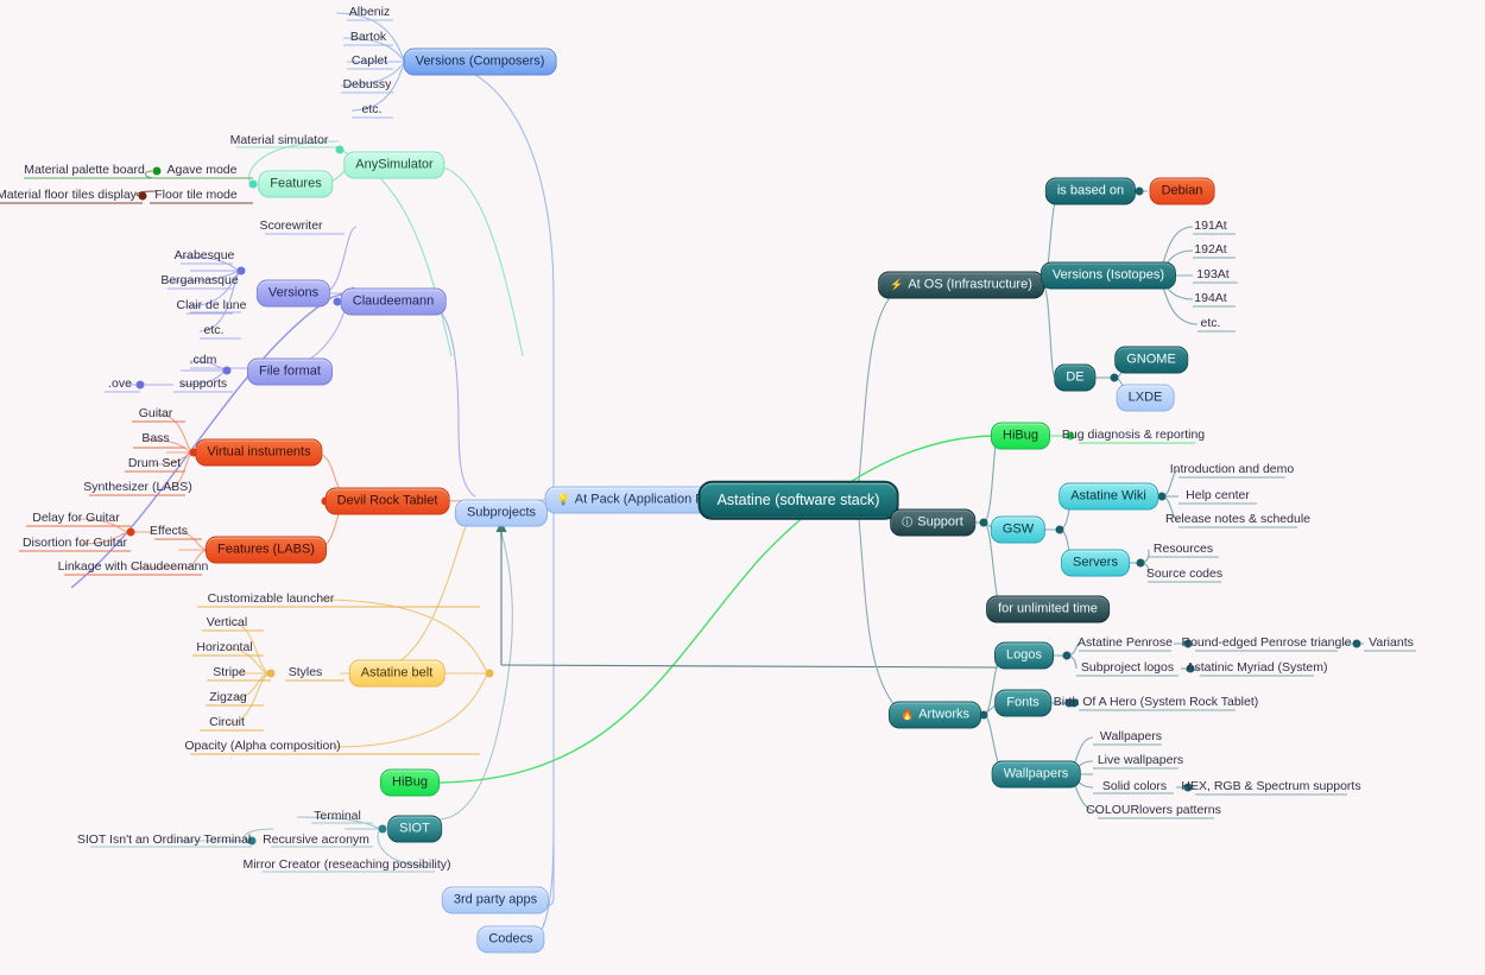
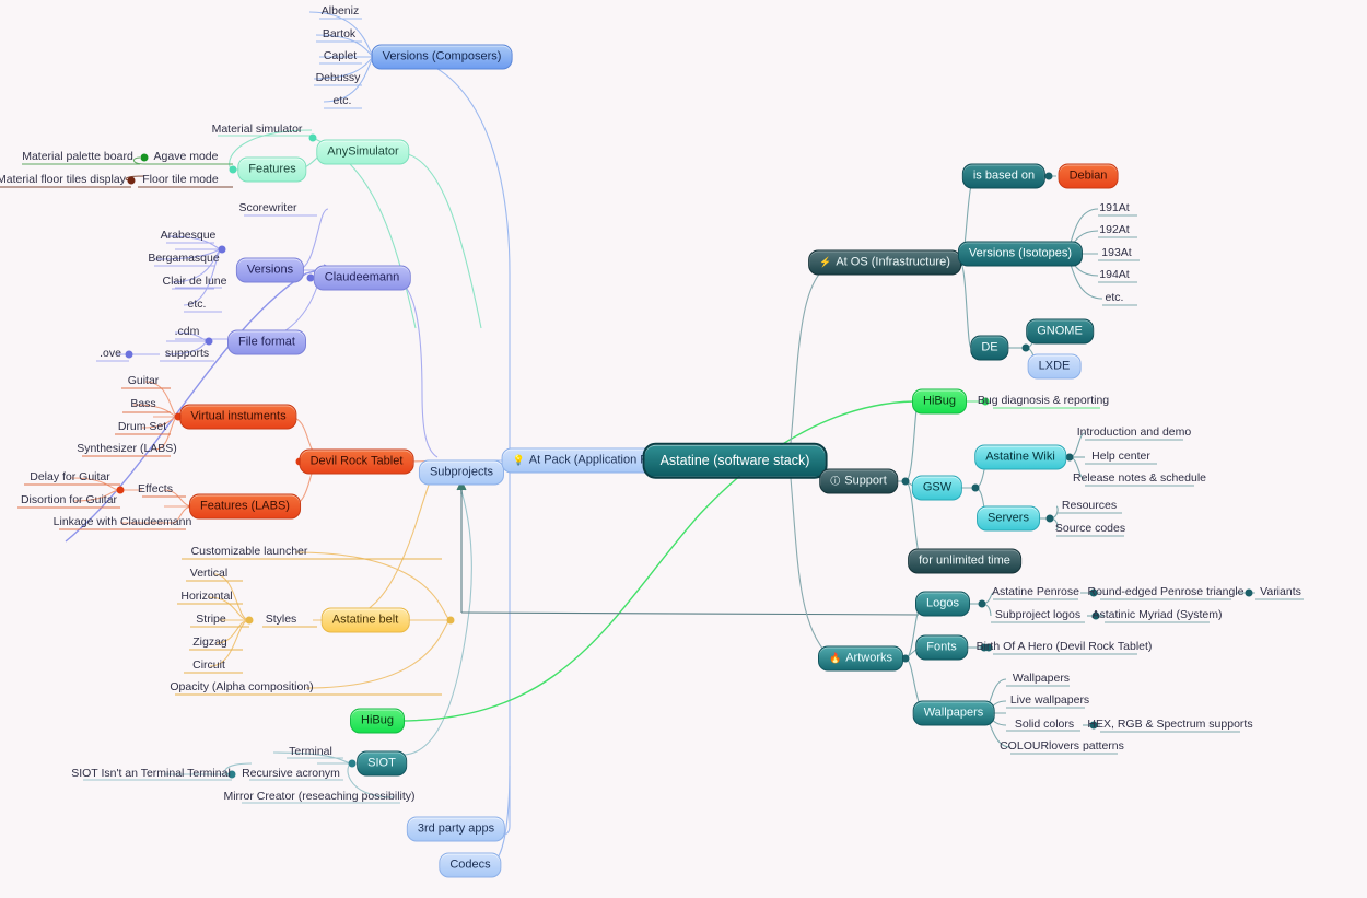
  Albeniz
  Bartok
  Caplet
  Debussy
  etc.
  Material simulator
  Material palette board
  Agave mode
  Material floor tiles display
  Floor tile mode
  Scorewriter
  Arabesque
  Bergamasque
  Clair de lune
  etc.
  .cdm
  .ove
  supports
  Guitar
  Bass
  Drum Set
  Synthesizer (LABS)
  Delay for Guitar
  Disortion for Guitar
  Effects
  Linkage with Claudeemann
  Customizable launcher
  Vertical
  Horizontal
  Stripe
  Zigzag
  Circuit
  Opacity (Alpha composition)
  Terminal
- SIOT Isn't an Ordinary Terminal
+ SIOT Isn't an Terminal Terminal
  Recursive acronym
  Mirror Creator (reseaching possibility)
  191At
  192At
  193At
  194At
  etc.
  Bug diagnosis & reporting
  Introduction and demo
  Help center
  Release notes & schedule
  Resources
  Source codes
  Astatine Penrose
  Round-edged Penrose triangle
  Variants
  Subproject logos
  Astatinic Myriad (System)
- Birth Of A Hero (System Rock Tablet)
+ Birth Of A Hero (Devil Rock Tablet)
  Wallpapers
  Live wallpapers
  Solid colors
  HEX, RGB & Spectrum supports
  COLOURlovers patterns
  Versions (Composers)
  AnySimulator
  Features
  Versions
  Claudeemann
  File format
  Virtual instuments
  Devil Rock Tablet
  Features (LABS)
  Subprojects
  💡
  At Pack (Application
  Astatine belt
  Styles
  HiBug
  SIOT
  3rd party apps
  Codecs
  Astatine (software stack)
  ⚡
  At OS (Infrastructure)
  is based on
  Debian
  Versions (Isotopes)
  DE
  GNOME
  LXDE
  ⓘ
  Support
  HiBug
  GSW
  Astatine Wiki
  Servers
  for unlimited time
  🔥
  Artworks
  Logos
  Fonts
  Wallpapers
